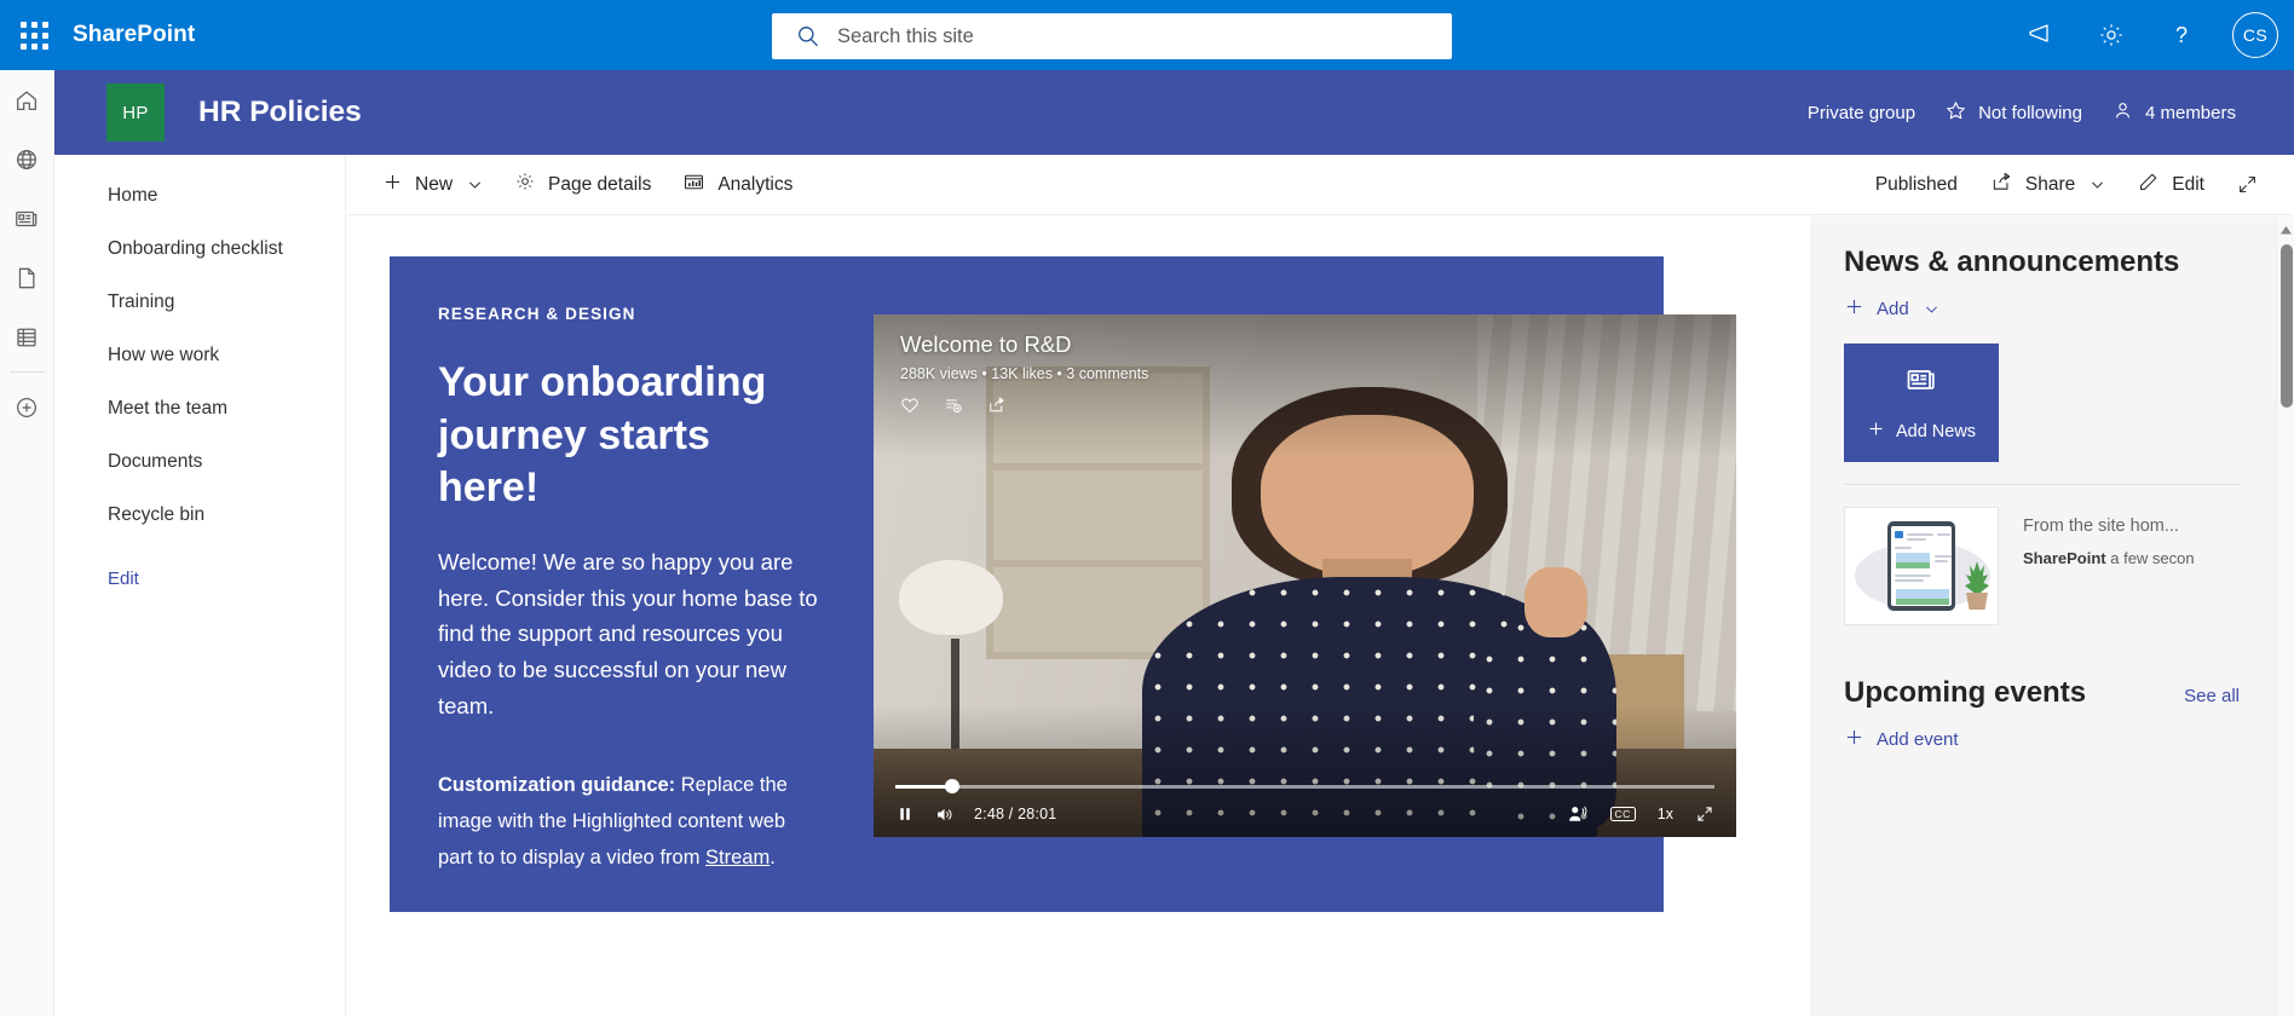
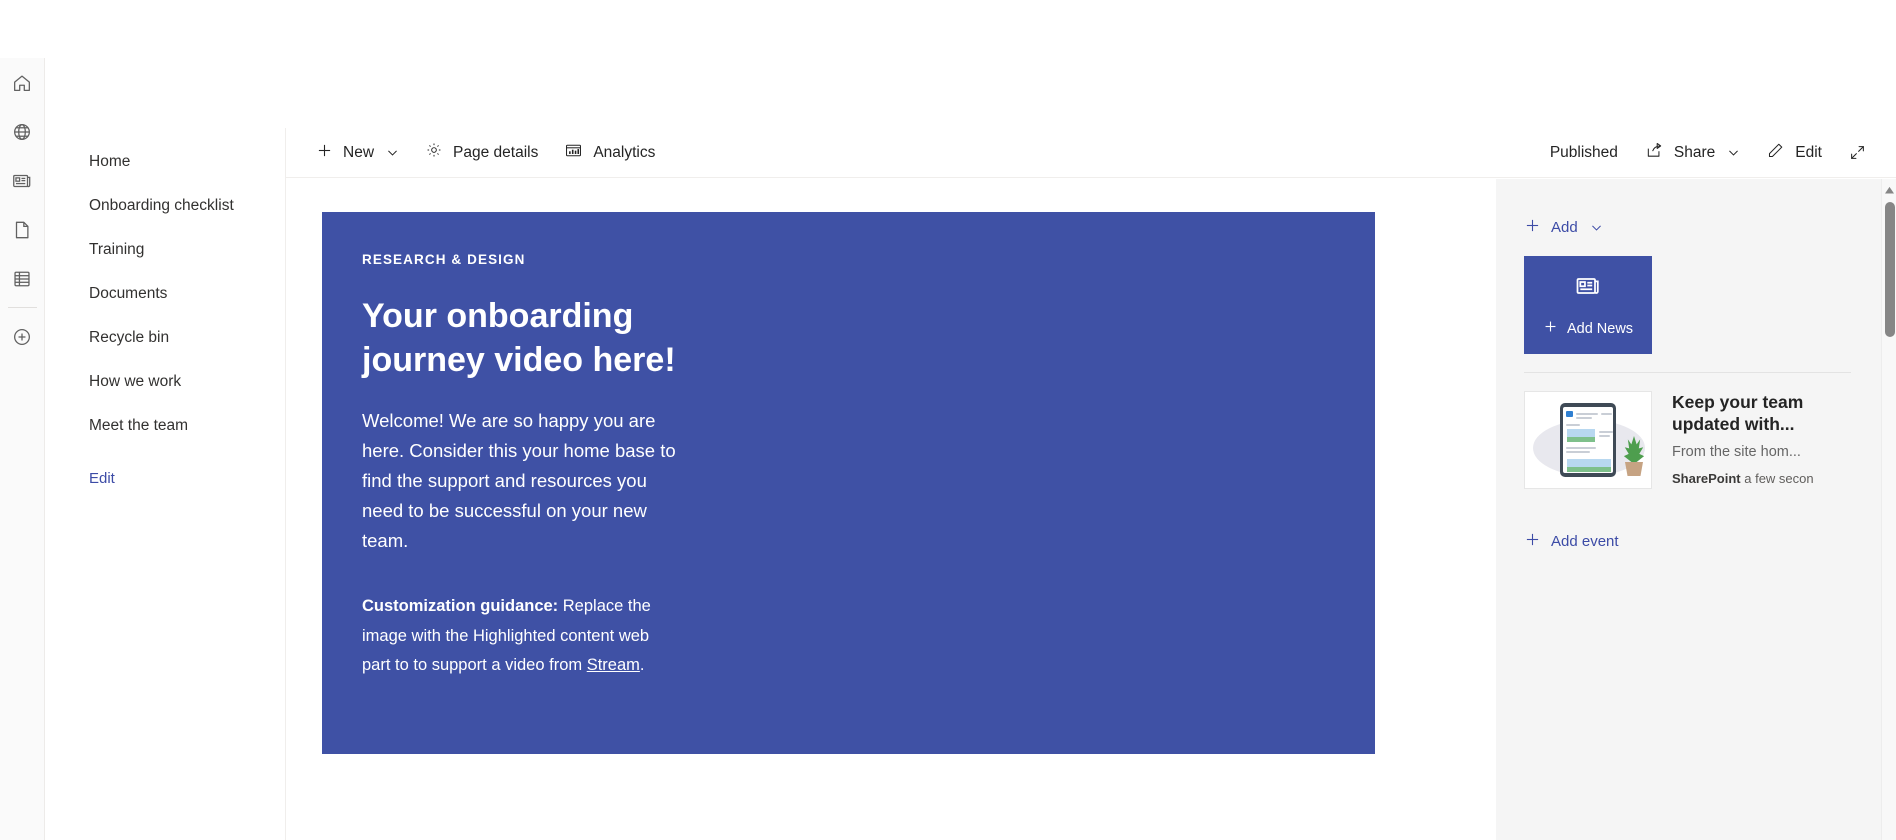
- SharePoint
- Search this site
- ?
- CS
- HP
- HR Policies
- Private group
- Not following
- 4 members
  New
  Page details
  Analytics
  Published
  Share
  Edit
  Home
  Onboarding checklist
  Training
- How we work
+ Documents
- Meet the team
+ Recycle bin
- Documents
+ How we work
- Recycle bin
+ Meet the team
  Edit
  RESEARCH & DESIGN
- Your onboarding journey starts here!
+ Your onboarding journey video here!
- Welcome! We are so happy you are here. Consider this your home base to find the support and resources you video to be successful on your new team.
+ Welcome! We are so happy you are here. Consider this your home base to find the support and resources you need to be successful on your new team.
- Customization guidance: Replace the image with the Highlighted content web part to to display a video from Stream.
+ Customization guidance: Replace the image with the Highlighted content web part to to support a video from Stream.
- Welcome to R&D
- 288K views • 13K likes • 3 comments
- 2:48 / 28:01
- CC
- 1x
- News & announcements
  Add
  Add News
+ Keep your team updated with...
  From the site hom...
  SharePoint a few secon
- Upcoming events
- See all
  Add event
